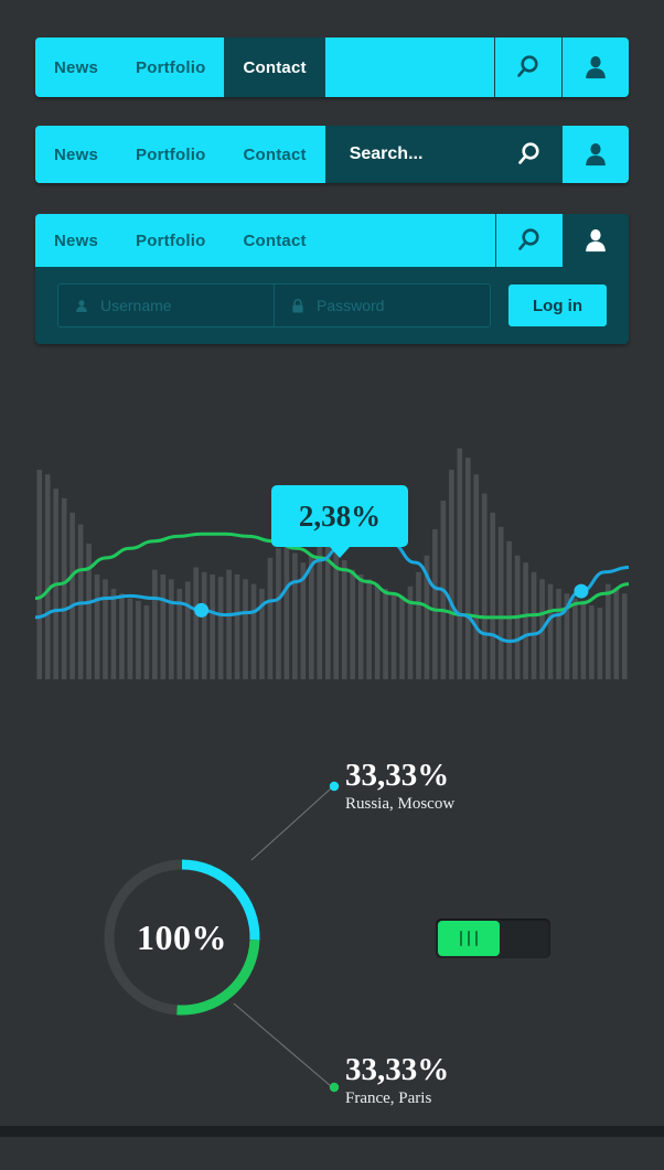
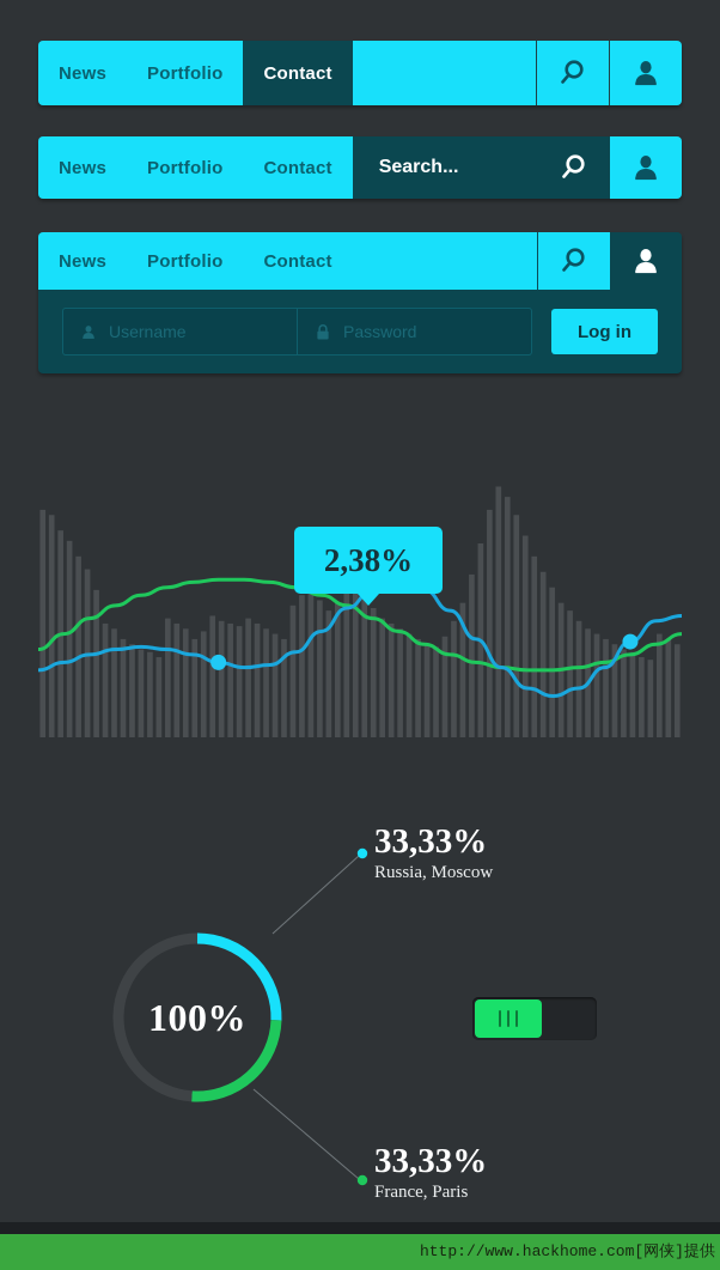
  News
  Portfolio
  Contact
  News
  Portfolio
  Contact
  Search...
  News
  Portfolio
  Contact
  Username
  Password
  Log in
  2,38%
  100%
  33,33%
  Russia, Moscow
  33,33%
  France, Paris
+ http://www.hackhome.com[网侠]提供
